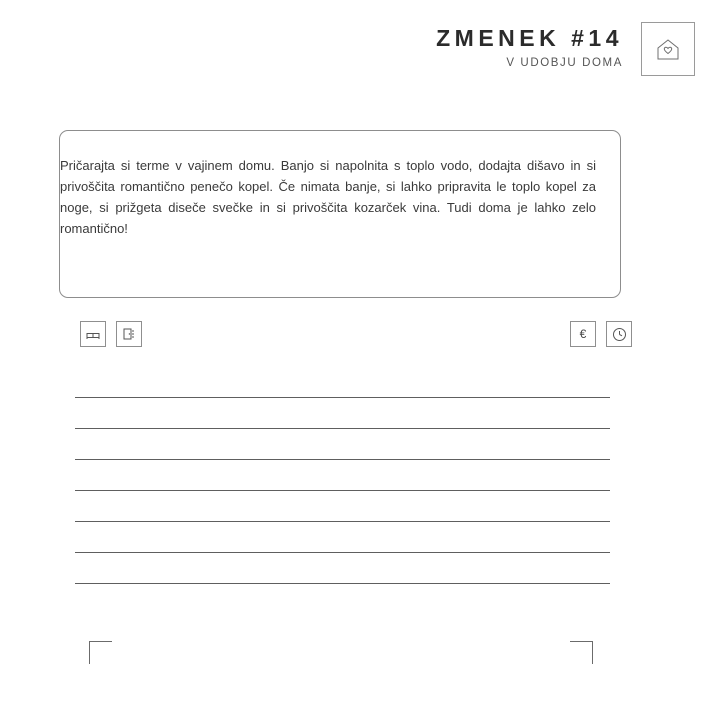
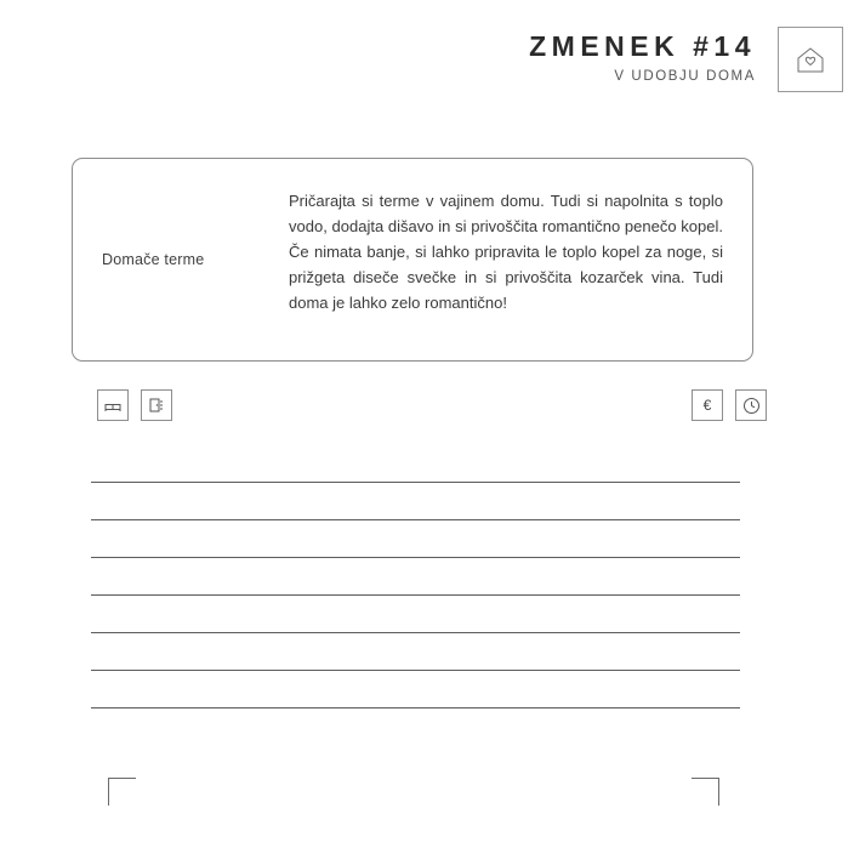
  ZMENEK #14
  V UDOBJU DOMA
+ Domače terme
- Pričarajta si terme v vajinem domu. Banjo si napolnita s toplo vodo, dodajta dišavo in si privoščita romantično penečo kopel. Če nimata banje, si lahko pripravita le toplo kopel za noge, si prižgeta diseče svečke in si privoščita kozarček vina. Tudi doma je lahko zelo romantično!
+ Pričarajta si terme v vajinem domu. Tudi si napolnita s toplo vodo, dodajta dišavo in si privoščita romantično penečo kopel. Če nimata banje, si lahko pripravita le toplo kopel za noge, si prižgeta diseče svečke in si privoščita kozarček vina. Tudi doma je lahko zelo romantično!
  €
